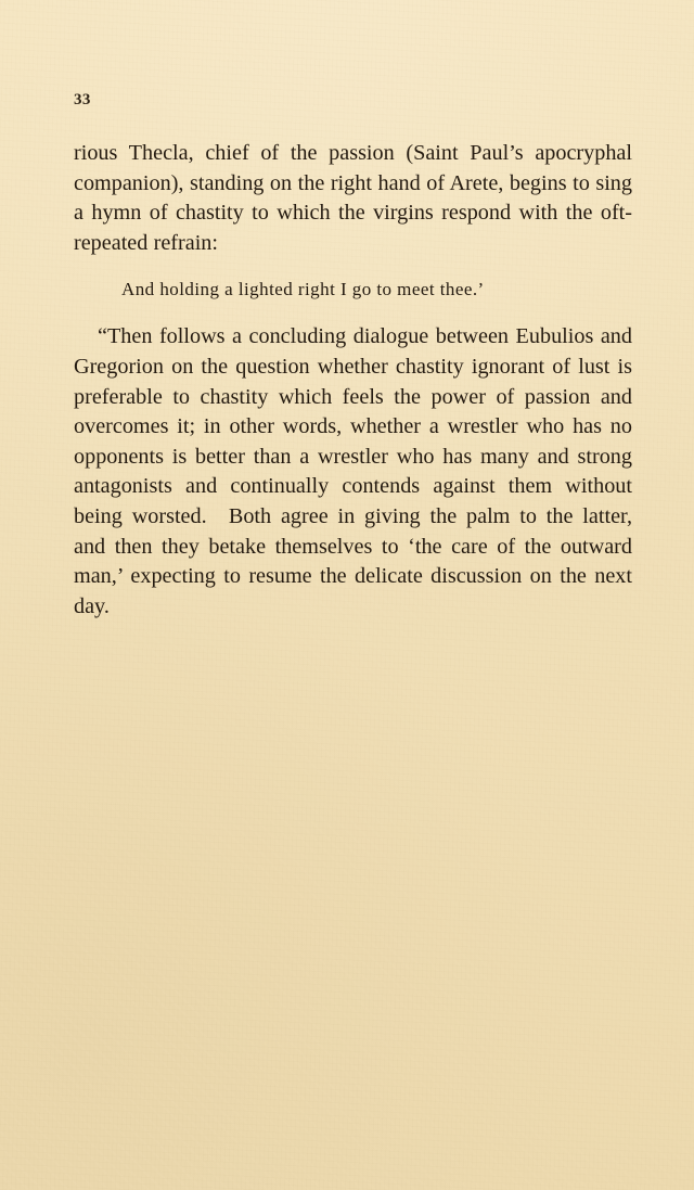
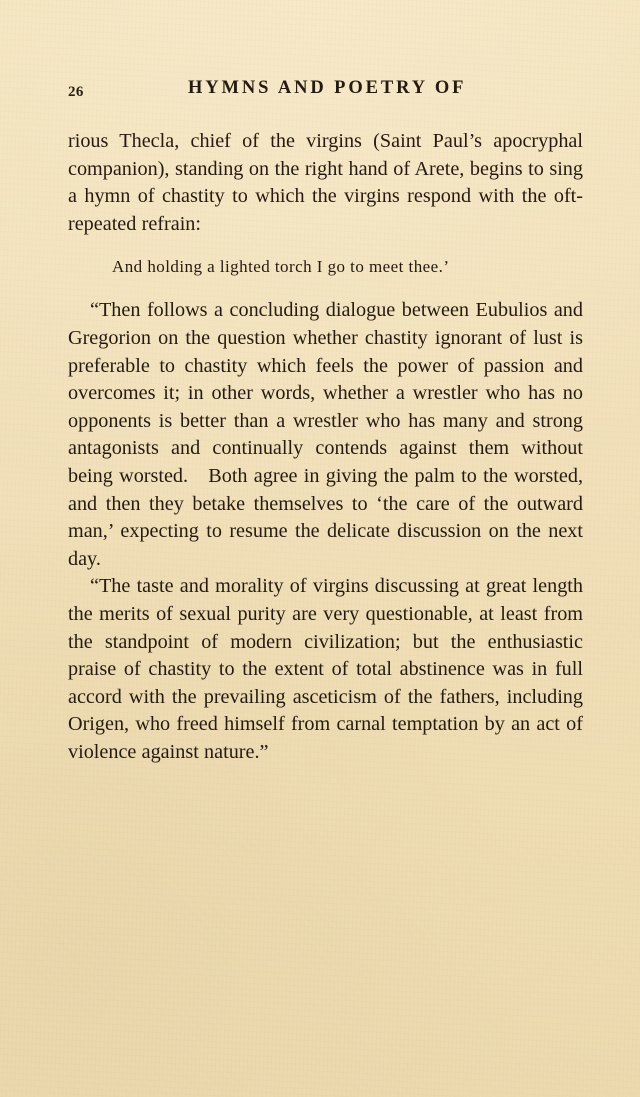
- 33
+ 26
+ HYMNS AND POETRY OF
- rious Thecla, chief of the passion (Saint Paul’s apocryphal companion), standing on the right hand of Arete, begins to sing a hymn of chastity to which the virgins respond with the oft-repeated refrain:
+ rious Thecla, chief of the virgins (Saint Paul’s apocryphal companion), standing on the right hand of Arete, begins to sing a hymn of chastity to which the virgins respond with the oft-repeated refrain:
- And holding a lighted right I go to meet thee.’
+ And holding a lighted torch I go to meet thee.’
- “Then follows a concluding dialogue between Eubulios and Gregorion on the question whether chastity ignorant of lust is preferable to chastity which feels the power of passion and overcomes it; in other words, whether a wrestler who has no opponents is better than a wrestler who has many and strong antagonists and continually contends against them without being worsted. Both agree in giving the palm to the latter, and then they betake themselves to ‘the care of the outward man,’ expecting to resume the delicate discussion on the next day.
+ “Then follows a concluding dialogue between Eubulios and Gregorion on the question whether chastity ignorant of lust is preferable to chastity which feels the power of passion and overcomes it; in other words, whether a wrestler who has no opponents is better than a wrestler who has many and strong antagonists and continually contends against them without being worsted. Both agree in giving the palm to the worsted, and then they betake themselves to ‘the care of the outward man,’ expecting to resume the delicate discussion on the next day.
+ “The taste and morality of virgins discussing at great length the merits of sexual purity are very questionable, at least from the standpoint of modern civilization; but the enthusiastic praise of chastity to the extent of total abstinence was in full accord with the prevailing asceticism of the fathers, including Origen, who freed himself from carnal temptation by an act of violence against nature.”
